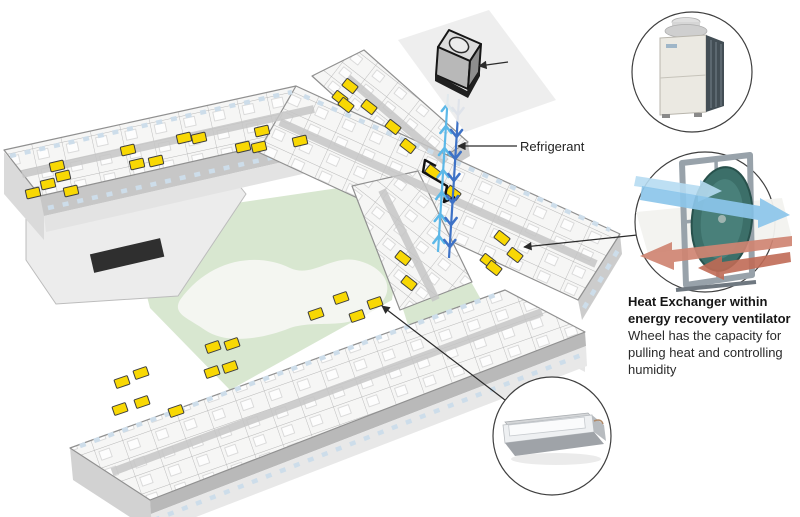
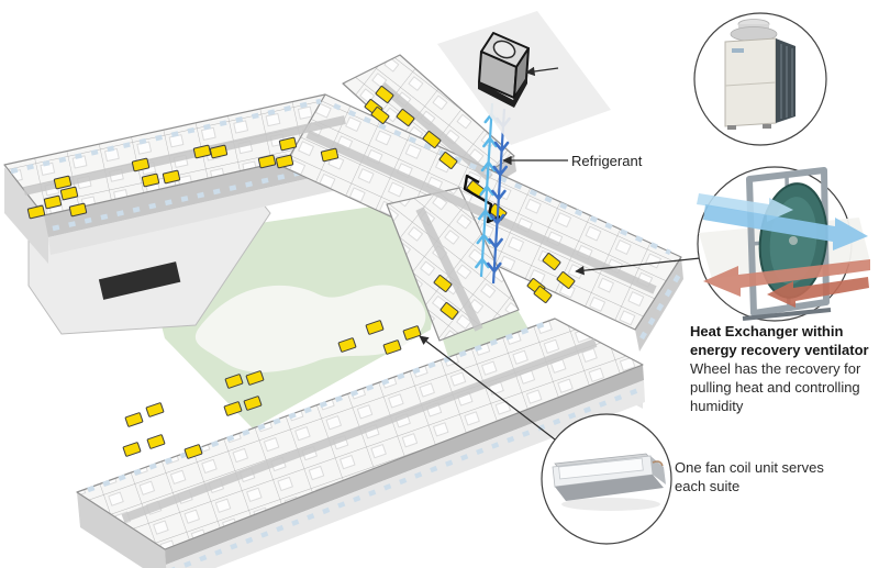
  Refrigerant
  Heat Exchanger within
  energy recovery ventilator
- Wheel has the capacity for
+ Wheel has the recovery for
  pulling heat and controlling
  humidity
+ One fan coil unit serves
+ each suite
